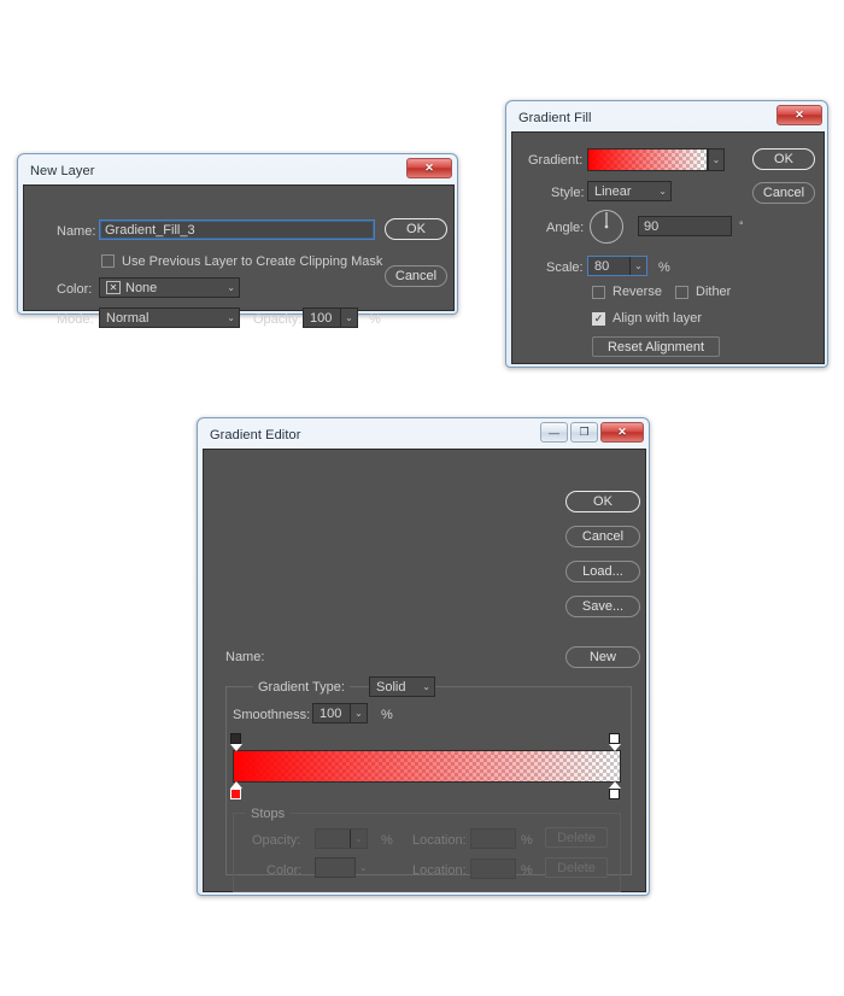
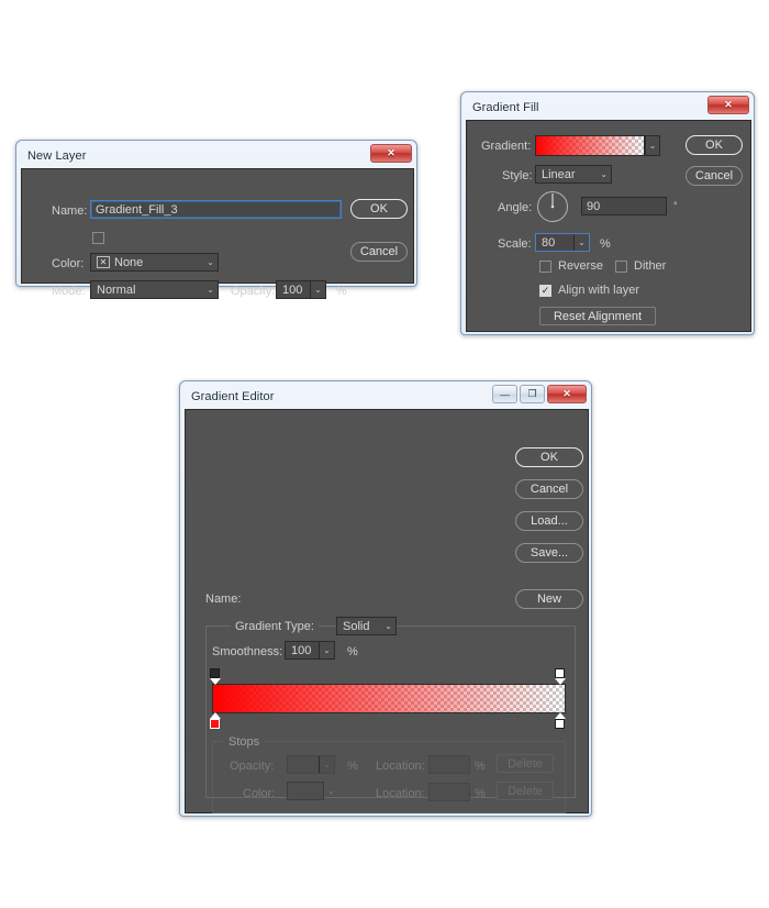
  New Layer
  ✕
  Name:
  Gradient_Fill_3
- Use Previous Layer to Create Clipping Mask
  Color:
  ✕
  None
  ⌄
  Mode:
  Normal
  ⌄
  Opacity:
  100
  ⌄
  %
  OK
  Cancel
  Gradient Fill
  ✕
  Gradient:
  ⌄
  Style:
  Linear
  ⌄
  Angle:
  90
  °
  Scale:
  80
  ⌄
  %
  Reverse
  Dither
  ✓
  Align with layer
  Reset Alignment
  OK
  Cancel
  Gradient Editor
  —
  ❐
  ✕
  OK
  Cancel
  Load...
  Save...
  New
  Name:
  Gradient Type:
  Solid
  ⌄
  Smoothness:
  100
  ⌄
  %
  Stops
  Opacity:
  ⌄
  %
  Location:
  %
  Delete
  Color:
  ⌄
  Location:
  %
  Delete
